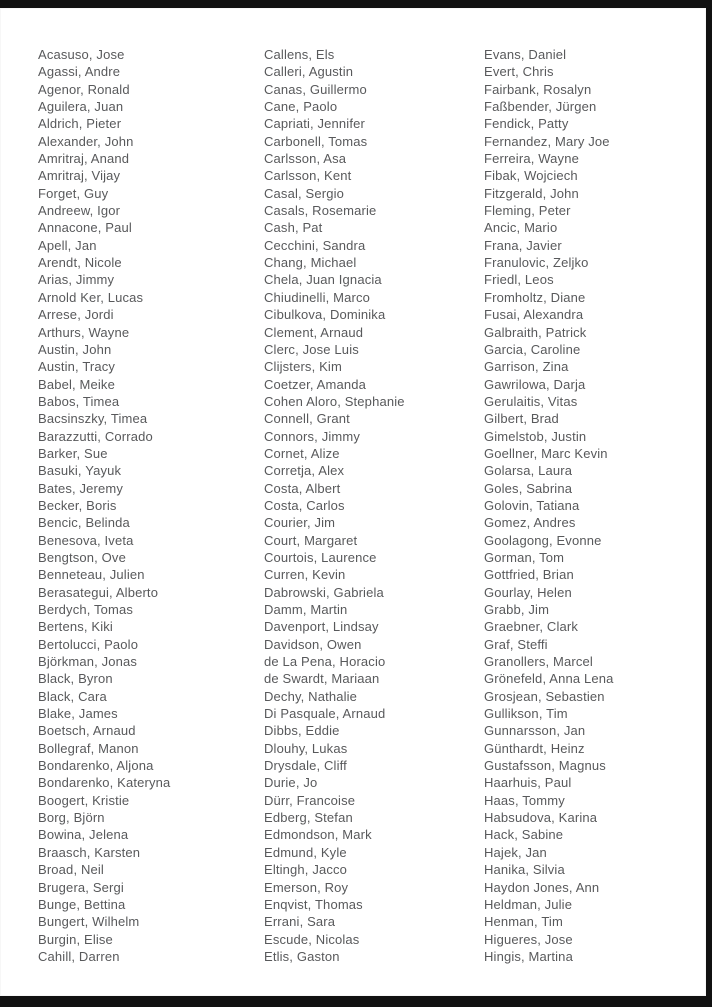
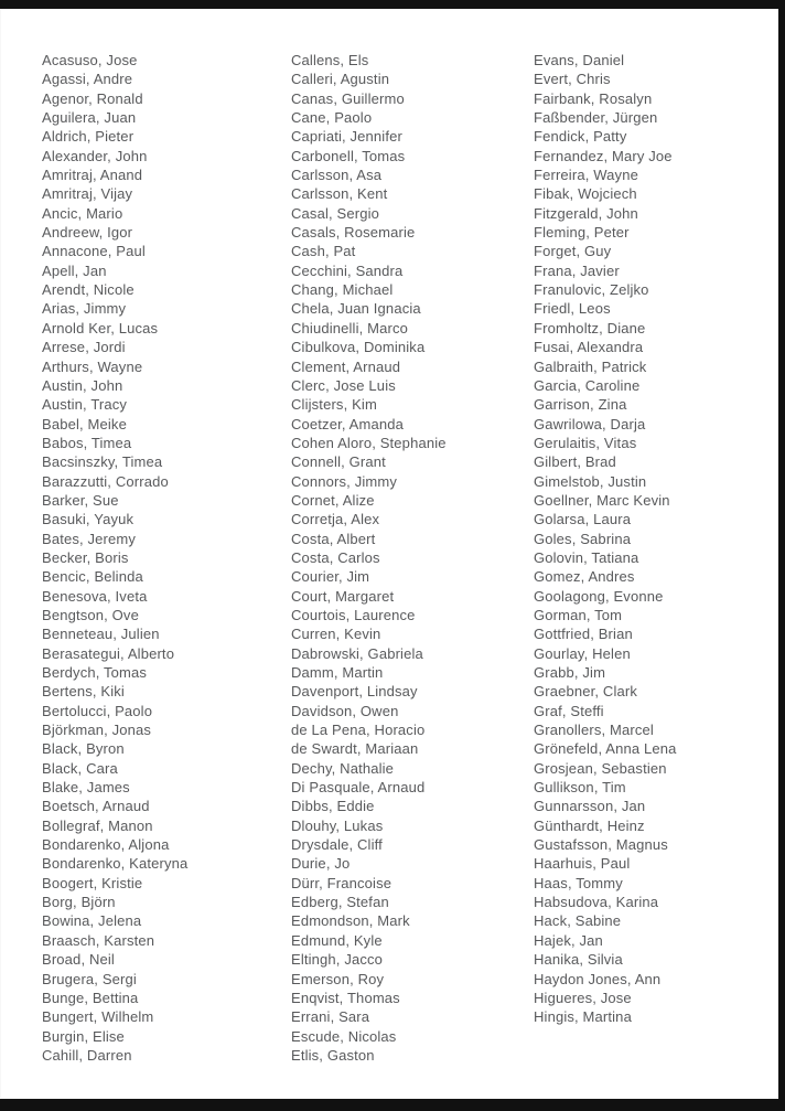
  Acasuso, Jose
  Agassi, Andre
  Agenor, Ronald
  Aguilera, Juan
  Aldrich, Pieter
  Alexander, John
  Amritraj, Anand
  Amritraj, Vijay
- Forget, Guy
+ Ancic, Mario
  Andreew, Igor
  Annacone, Paul
  Apell, Jan
  Arendt, Nicole
  Arias, Jimmy
  Arnold Ker, Lucas
  Arrese, Jordi
  Arthurs, Wayne
  Austin, John
  Austin, Tracy
  Babel, Meike
  Babos, Timea
  Bacsinszky, Timea
  Barazzutti, Corrado
  Barker, Sue
  Basuki, Yayuk
  Bates, Jeremy
  Becker, Boris
  Bencic, Belinda
  Benesova, Iveta
  Bengtson, Ove
  Benneteau, Julien
  Berasategui, Alberto
  Berdych, Tomas
  Bertens, Kiki
  Bertolucci, Paolo
  Björkman, Jonas
  Black, Byron
  Black, Cara
  Blake, James
  Boetsch, Arnaud
  Bollegraf, Manon
  Bondarenko, Aljona
  Bondarenko, Kateryna
  Boogert, Kristie
  Borg, Björn
  Bowina, Jelena
  Braasch, Karsten
  Broad, Neil
  Brugera, Sergi
  Bunge, Bettina
  Bungert, Wilhelm
  Burgin, Elise
  Cahill, Darren
  Callens, Els
  Calleri, Agustin
  Canas, Guillermo
  Cane, Paolo
  Capriati, Jennifer
  Carbonell, Tomas
  Carlsson, Asa
  Carlsson, Kent
  Casal, Sergio
  Casals, Rosemarie
  Cash, Pat
  Cecchini, Sandra
  Chang, Michael
  Chela, Juan Ignacia
  Chiudinelli, Marco
  Cibulkova, Dominika
  Clement, Arnaud
  Clerc, Jose Luis
  Clijsters, Kim
  Coetzer, Amanda
  Cohen Aloro, Stephanie
  Connell, Grant
  Connors, Jimmy
  Cornet, Alize
  Corretja, Alex
  Costa, Albert
  Costa, Carlos
  Courier, Jim
  Court, Margaret
  Courtois, Laurence
  Curren, Kevin
  Dabrowski, Gabriela
  Damm, Martin
  Davenport, Lindsay
  Davidson, Owen
  de La Pena, Horacio
  de Swardt, Mariaan
  Dechy, Nathalie
  Di Pasquale, Arnaud
  Dibbs, Eddie
  Dlouhy, Lukas
  Drysdale, Cliff
  Durie, Jo
  Dürr, Francoise
  Edberg, Stefan
  Edmondson, Mark
  Edmund, Kyle
  Eltingh, Jacco
  Emerson, Roy
  Enqvist, Thomas
  Errani, Sara
  Escude, Nicolas
  Etlis, Gaston
  Evans, Daniel
  Evert, Chris
  Fairbank, Rosalyn
  Faßbender, Jürgen
  Fendick, Patty
  Fernandez, Mary Joe
  Ferreira, Wayne
  Fibak, Wojciech
  Fitzgerald, John
  Fleming, Peter
- Ancic, Mario
+ Forget, Guy
  Frana, Javier
  Franulovic, Zeljko
  Friedl, Leos
  Fromholtz, Diane
  Fusai, Alexandra
  Galbraith, Patrick
  Garcia, Caroline
  Garrison, Zina
  Gawrilowa, Darja
  Gerulaitis, Vitas
  Gilbert, Brad
  Gimelstob, Justin
  Goellner, Marc Kevin
  Golarsa, Laura
  Goles, Sabrina
  Golovin, Tatiana
  Gomez, Andres
  Goolagong, Evonne
  Gorman, Tom
  Gottfried, Brian
  Gourlay, Helen
  Grabb, Jim
  Graebner, Clark
  Graf, Steffi
  Granollers, Marcel
  Grönefeld, Anna Lena
  Grosjean, Sebastien
  Gullikson, Tim
  Gunnarsson, Jan
  Günthardt, Heinz
  Gustafsson, Magnus
  Haarhuis, Paul
  Haas, Tommy
  Habsudova, Karina
  Hack, Sabine
  Hajek, Jan
  Hanika, Silvia
  Haydon Jones, Ann
- Heldman, Julie
- Henman, Tim
  Higueres, Jose
  Hingis, Martina
